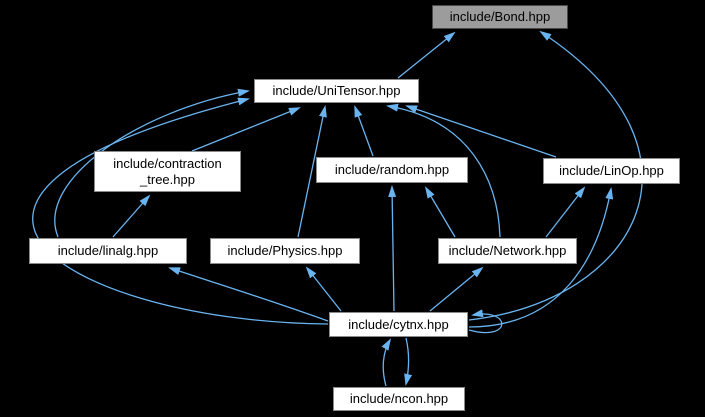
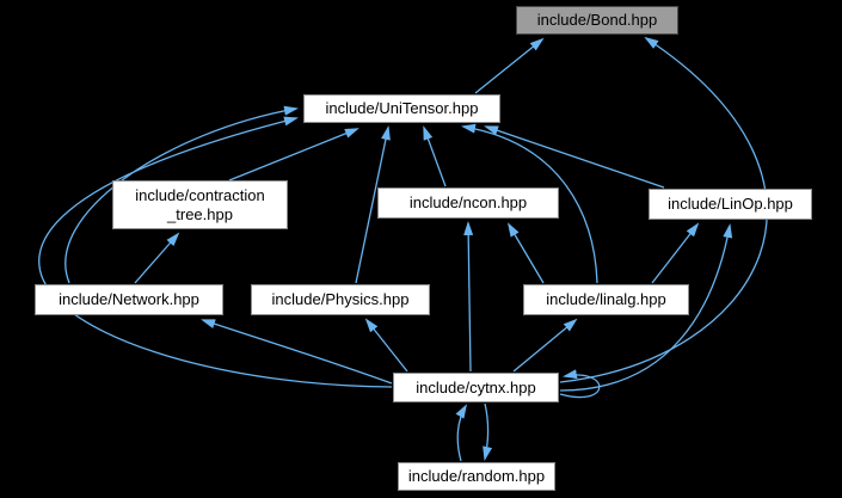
  include/Bond.hpp
  include/UniTensor.hpp
  include/contraction
  _tree.hpp
- include/random.hpp
+ include/ncon.hpp
  include/LinOp.hpp
- include/linalg.hpp
+ include/Network.hpp
  include/Physics.hpp
- include/Network.hpp
+ include/linalg.hpp
  include/cytnx.hpp
- include/ncon.hpp
+ include/random.hpp
